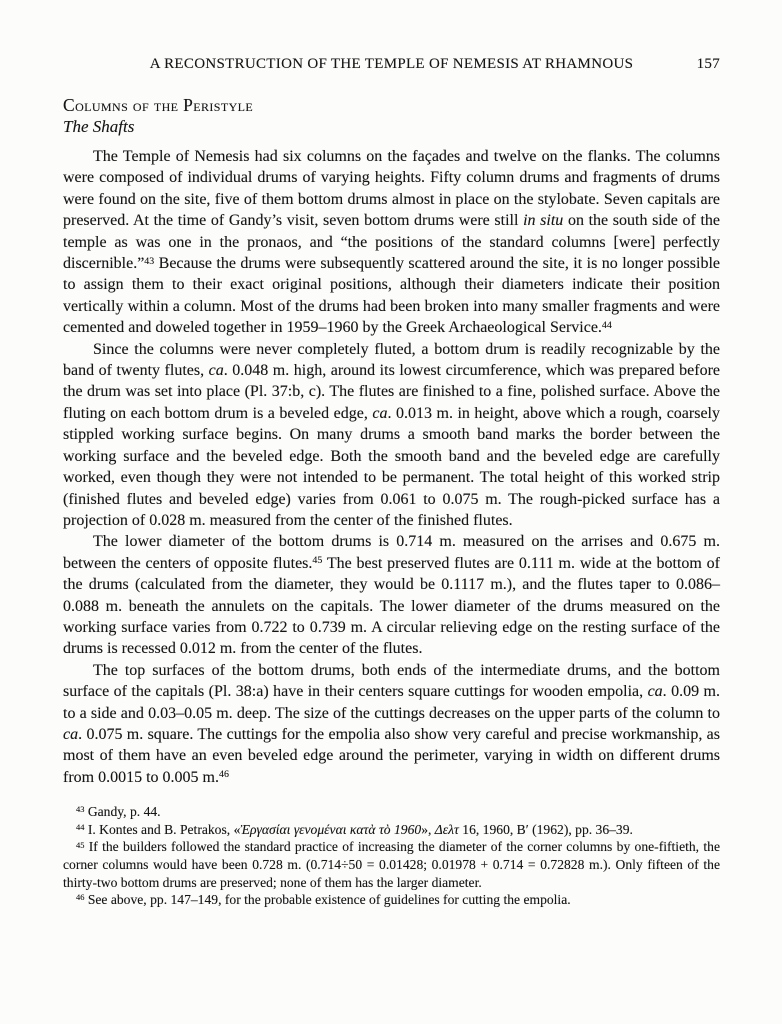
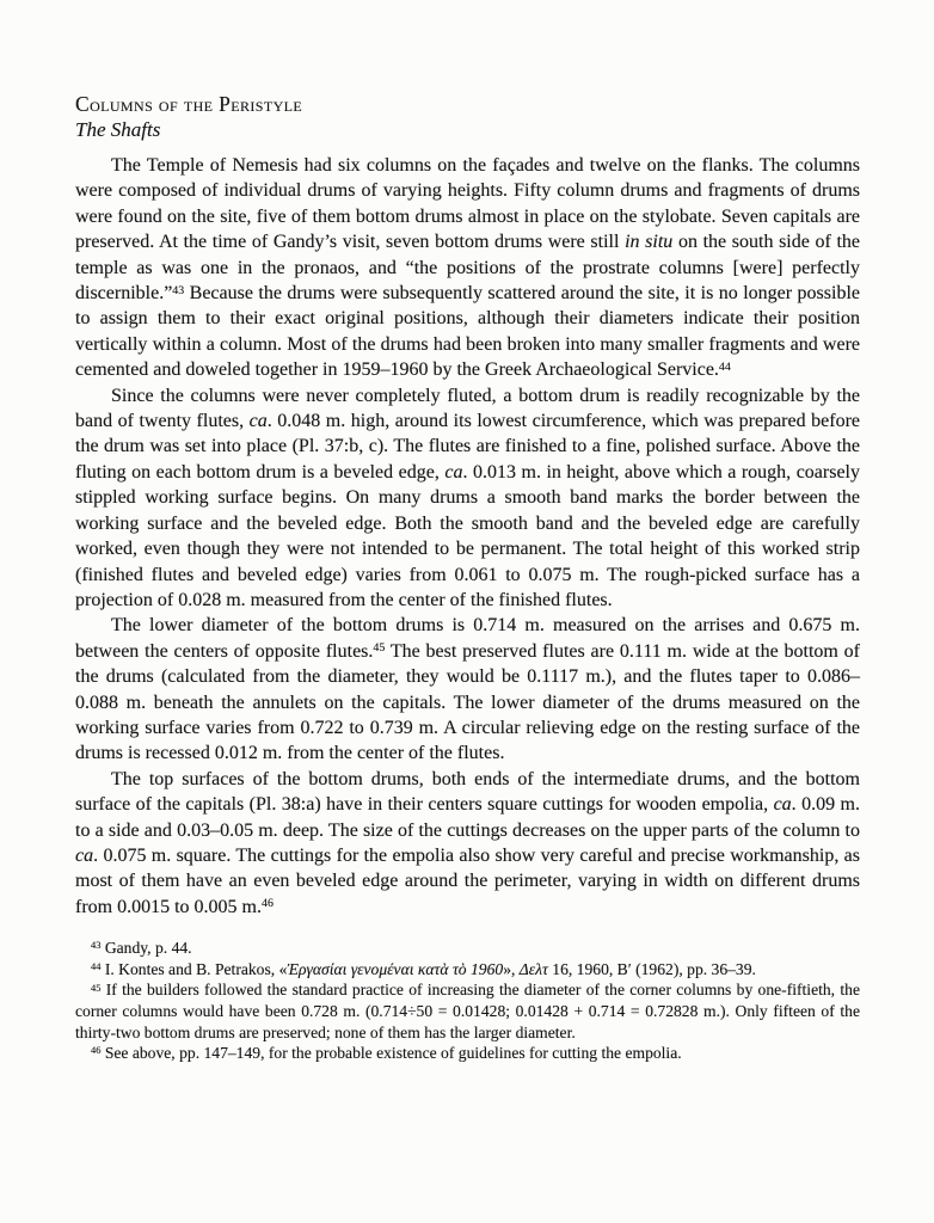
- A RECONSTRUCTION OF THE TEMPLE OF NEMESIS AT RHAMNOUS
- 157
  Columns of the Peristyle
  The Shafts
- The Temple of Nemesis had six columns on the façades and twelve on the flanks. The columns were composed of individual drums of varying heights. Fifty column drums and fragments of drums were found on the site, five of them bottom drums almost in place on the stylobate. Seven capitals are preserved. At the time of Gandy’s visit, seven bottom drums were still in situ on the south side of the temple as was one in the pronaos, and “the positions of the standard columns [were] perfectly discernible.”43 Because the drums were subsequently scattered around the site, it is no longer possible to assign them to their exact original positions, although their diameters indicate their position vertically within a column. Most of the drums had been broken into many smaller fragments and were cemented and doweled together in 1959–1960 by the Greek Archaeological Service.44
+ The Temple of Nemesis had six columns on the façades and twelve on the flanks. The columns were composed of individual drums of varying heights. Fifty column drums and fragments of drums were found on the site, five of them bottom drums almost in place on the stylobate. Seven capitals are preserved. At the time of Gandy’s visit, seven bottom drums were still in situ on the south side of the temple as was one in the pronaos, and “the positions of the prostrate columns [were] perfectly discernible.”43 Because the drums were subsequently scattered around the site, it is no longer possible to assign them to their exact original positions, although their diameters indicate their position vertically within a column. Most of the drums had been broken into many smaller fragments and were cemented and doweled together in 1959–1960 by the Greek Archaeological Service.44
  Since the columns were never completely fluted, a bottom drum is readily recognizable by the band of twenty flutes, ca. 0.048 m. high, around its lowest circumference, which was prepared before the drum was set into place (Pl. 37:b, c). The flutes are finished to a fine, polished surface. Above the fluting on each bottom drum is a beveled edge, ca. 0.013 m. in height, above which a rough, coarsely stippled working surface begins. On many drums a smooth band marks the border between the working surface and the beveled edge. Both the smooth band and the beveled edge are carefully worked, even though they were not intended to be permanent. The total height of this worked strip (finished flutes and beveled edge) varies from 0.061 to 0.075 m. The rough-picked surface has a projection of 0.028 m. measured from the center of the finished flutes.
  The lower diameter of the bottom drums is 0.714 m. measured on the arrises and 0.675 m. between the centers of opposite flutes.45 The best preserved flutes are 0.111 m. wide at the bottom of the drums (calculated from the diameter, they would be 0.1117 m.), and the flutes taper to 0.086–0.088 m. beneath the annulets on the capitals. The lower diameter of the drums measured on the working surface varies from 0.722 to 0.739 m. A circular relieving edge on the resting surface of the drums is recessed 0.012 m. from the center of the flutes.
  The top surfaces of the bottom drums, both ends of the intermediate drums, and the bottom surface of the capitals (Pl. 38:a) have in their centers square cuttings for wooden empolia, ca. 0.09 m. to a side and 0.03–0.05 m. deep. The size of the cuttings decreases on the upper parts of the column to ca. 0.075 m. square. The cuttings for the empolia also show very careful and precise workmanship, as most of them have an even beveled edge around the perimeter, varying in width on different drums from 0.0015 to 0.005 m.46
  43 Gandy, p. 44.
  44 I. Kontes and B. Petrakos, «Ἐργασίαι γενομέναι κατὰ τὸ 1960», Δελτ 16, 1960, Β′ (1962), pp. 36–39.
- 45 If the builders followed the standard practice of increasing the diameter of the corner columns by one-fiftieth, the corner columns would have been 0.728 m. (0.714÷50 = 0.01428; 0.01978 + 0.714 = 0.72828 m.). Only fifteen of the thirty-two bottom drums are preserved; none of them has the larger diameter.
+ 45 If the builders followed the standard practice of increasing the diameter of the corner columns by one-fiftieth, the corner columns would have been 0.728 m. (0.714÷50 = 0.01428; 0.01428 + 0.714 = 0.72828 m.). Only fifteen of the thirty-two bottom drums are preserved; none of them has the larger diameter.
  46 See above, pp. 147–149, for the probable existence of guidelines for cutting the empolia.
